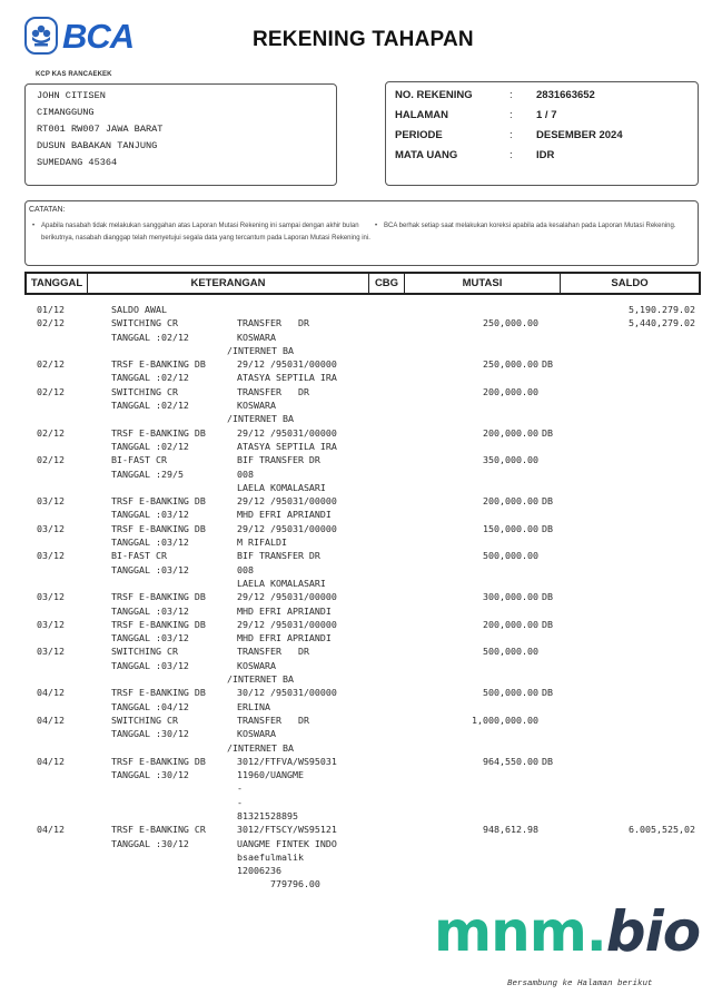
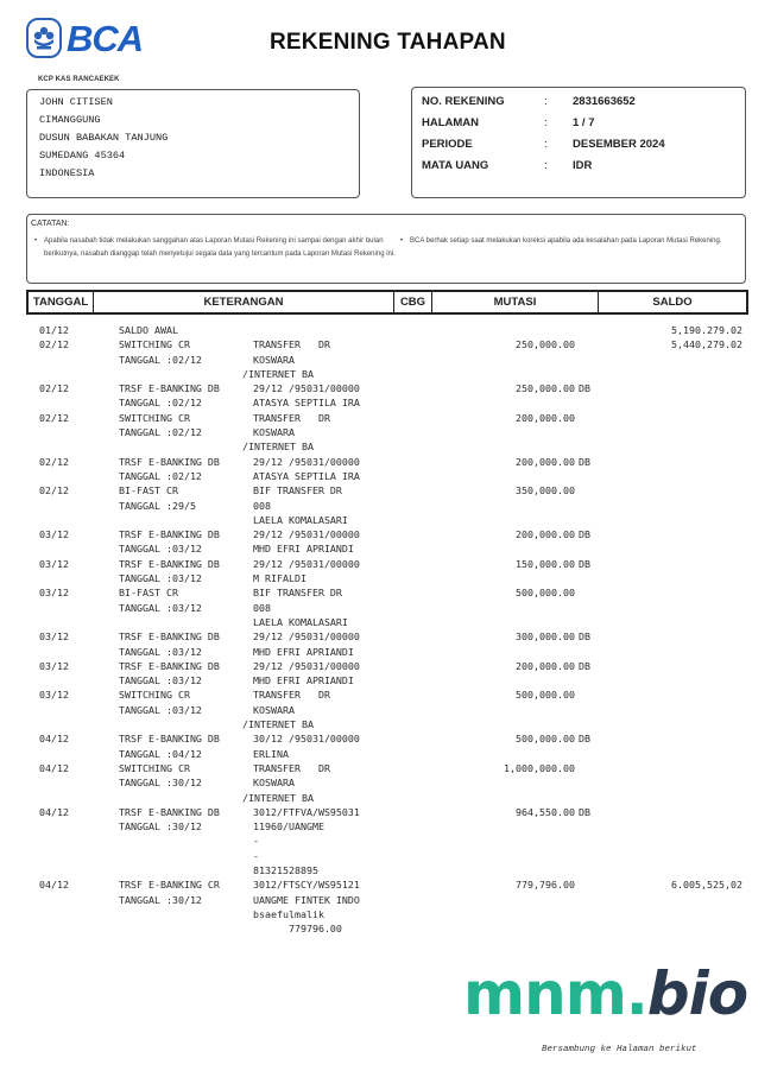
  BCA
  REKENING TAHAPAN
  JOHN CITISEN
  CIMANGGUNG
- RT001 RW007 JAWA BARAT
  DUSUN BABAKAN TANJUNG
  SUMEDANG 45364
+ INDONESIA
  NO. REKENING
  :
  2831663652
  HALAMAN
  :
  1 / 7
  PERIODE
  :
  DESEMBER 2024
  MATA UANG
  :
  IDR
  TANGGAL
  KETERANGAN
  CBG
  MUTASI
  SALDO
  01/12
  5,190.279.02
  SALDO AWAL
  02/12
  250,000.00
  5,440,279.02
  SWITCHING CR
  TRANSFER DR
  TANGGAL :02/12
  KOSWARA
  /INTERNET BA
  02/12
  250,000.00
  DB
  TRSF E-BANKING DB
  29/12 /95031/00000
  TANGGAL :02/12
  ATASYA SEPTILA IRA
  02/12
  200,000.00
  SWITCHING CR
  TRANSFER DR
  TANGGAL :02/12
  KOSWARA
  /INTERNET BA
  02/12
  200,000.00
  DB
  TRSF E-BANKING DB
  29/12 /95031/00000
  TANGGAL :02/12
  ATASYA SEPTILA IRA
  02/12
  350,000.00
  BI-FAST CR
  BIF TRANSFER DR
  TANGGAL :29/5
  008
  LAELA KOMALASARI
  03/12
  200,000.00
  DB
  TRSF E-BANKING DB
  29/12 /95031/00000
  TANGGAL :03/12
  MHD EFRI APRIANDI
  03/12
  150,000.00
  DB
  TRSF E-BANKING DB
  29/12 /95031/00000
  TANGGAL :03/12
  M RIFALDI
  03/12
  500,000.00
  BI-FAST CR
  BIF TRANSFER DR
  TANGGAL :03/12
  008
  LAELA KOMALASARI
  03/12
  300,000.00
  DB
  TRSF E-BANKING DB
  29/12 /95031/00000
  TANGGAL :03/12
  MHD EFRI APRIANDI
  03/12
  200,000.00
  DB
  TRSF E-BANKING DB
  29/12 /95031/00000
  TANGGAL :03/12
  MHD EFRI APRIANDI
  03/12
  500,000.00
  SWITCHING CR
  TRANSFER DR
  TANGGAL :03/12
  KOSWARA
  /INTERNET BA
  04/12
  500,000.00
  DB
  TRSF E-BANKING DB
  30/12 /95031/00000
  TANGGAL :04/12
  ERLINA
  04/12
  1,000,000.00
  SWITCHING CR
  TRANSFER DR
  TANGGAL :30/12
  KOSWARA
  /INTERNET BA
  04/12
  964,550.00
  DB
  TRSF E-BANKING DB
  3012/FTFVA/WS95031
  TANGGAL :30/12
  11960/UANGME
  -
  -
  81321528895
  04/12
- 948,612.98
+ 779,796.00
  6.005,525,02
  TRSF E-BANKING CR
  3012/FTSCY/WS95121
  TANGGAL :30/12
  UANGME FINTEK INDO
  bsaefulmalik
- 12006236
  779796.00
  mnm.bio
  Bersambung ke Halaman berikut
